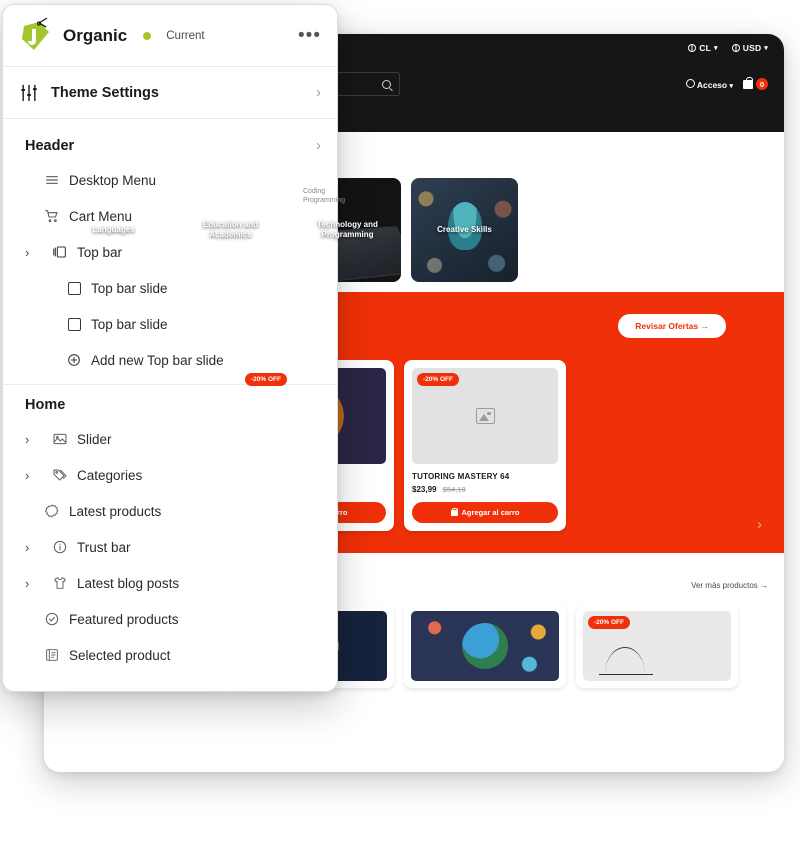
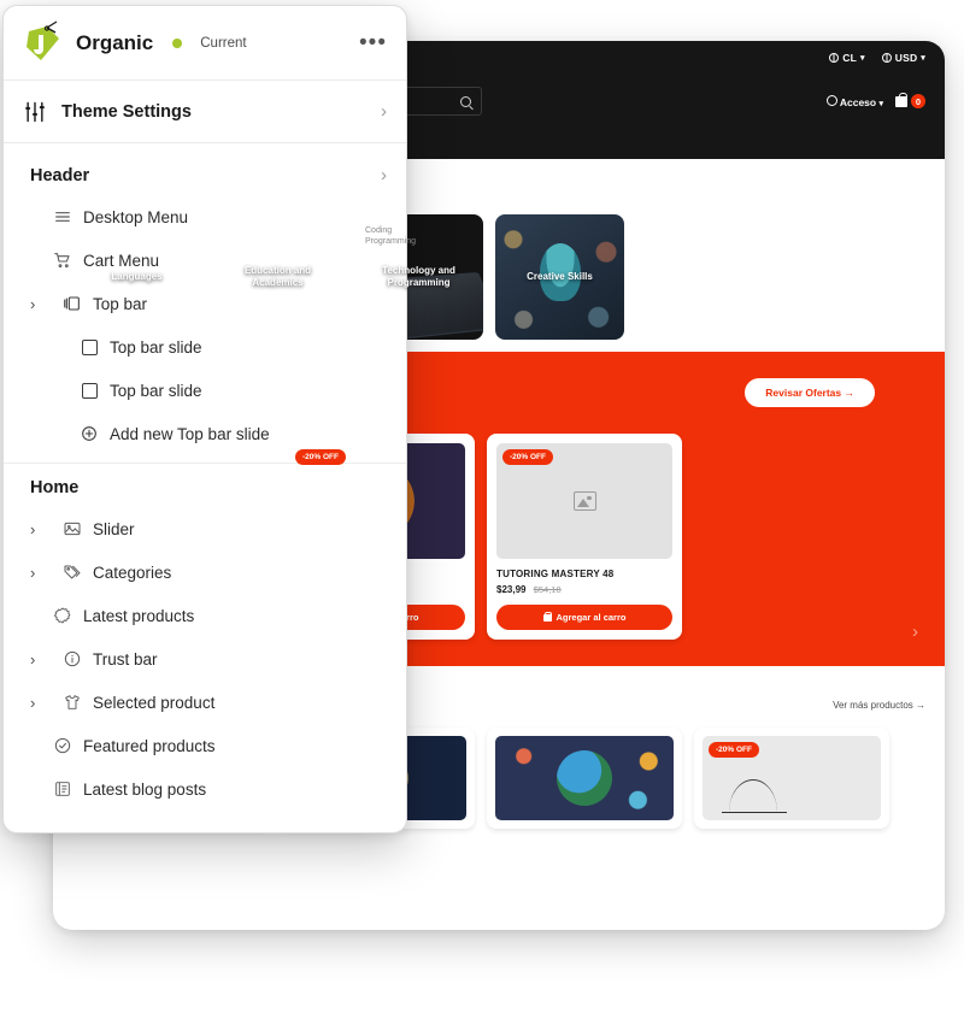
  CL
  USD
  Acceso
  0
  Languages
  Education and Academics
  Technology and Programming
  Creative Skills
  Revisar Ofertas →
- TUTORING MASTERY 64
+ TUTORING MASTERY 48
  $23,99 $54,18
  Agregar al carro
  ›
  Ver más productos →
  Organic
  Current
  •••
  Theme Settings
  ›
  Header
  ›
  Desktop Menu
  Cart Menu
  ›
  Top bar
  Top bar slide
  Top bar slide
  Add new Top bar slide
  Home
  ›
  Slider
  ›
  Categories
  Latest products
  ›
  Trust bar
  ›
- Latest blog posts
+ Selected product
  Featured products
- Selected product
+ Latest blog posts
